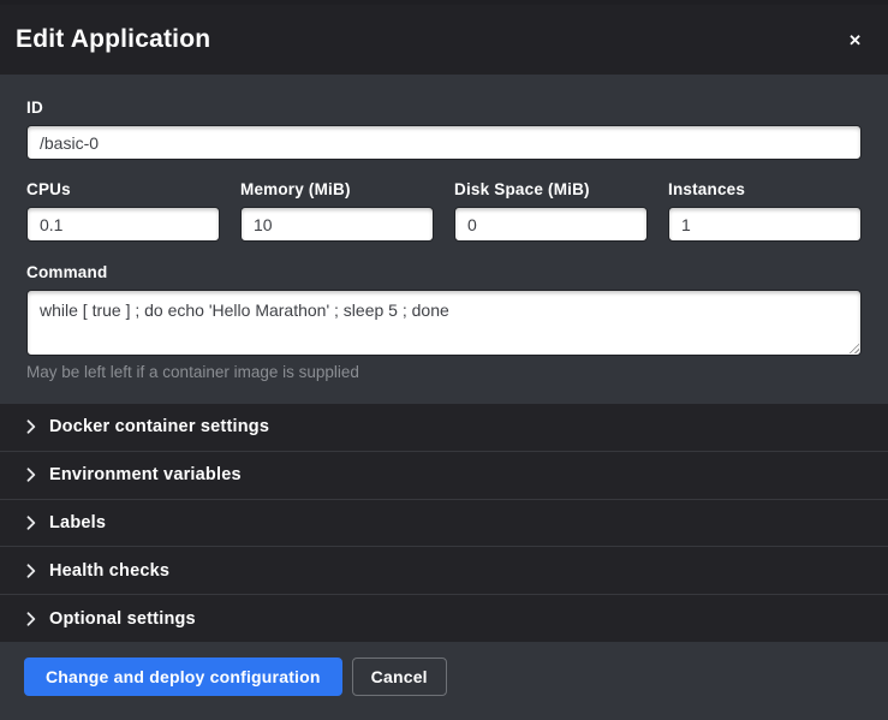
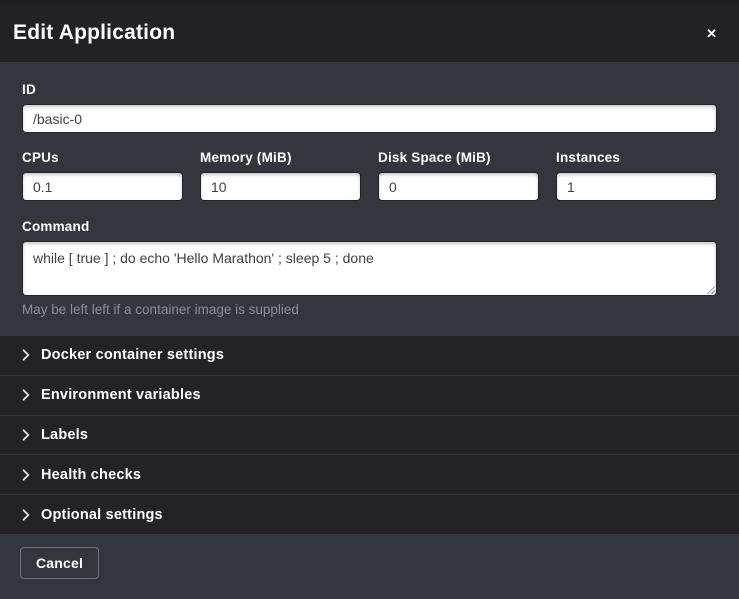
  Edit Application
  ✕
  ID
  /basic-0
  CPUs
  0.1
  Memory (MiB)
  10
  Disk Space (MiB)
  0
  Instances
  1
  Command
  while [ true ] ; do echo 'Hello Marathon' ; sleep 5 ; done
  May be left left if a container image is supplied
  Docker container settings
  Environment variables
  Labels
  Health checks
  Optional settings
- Change and deploy configuration
  Cancel
